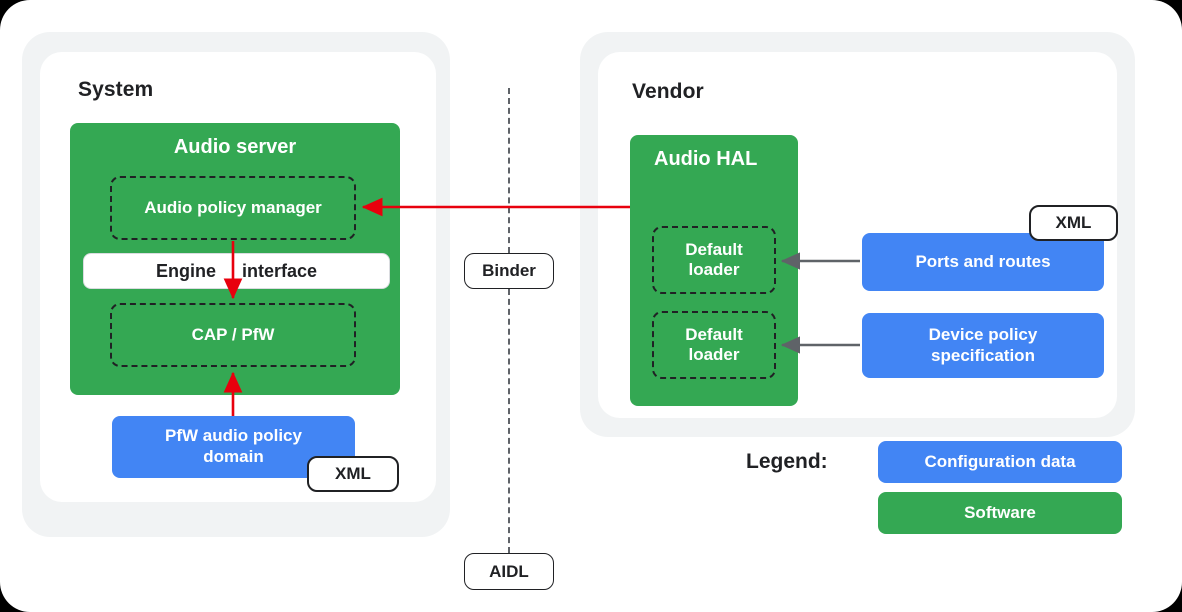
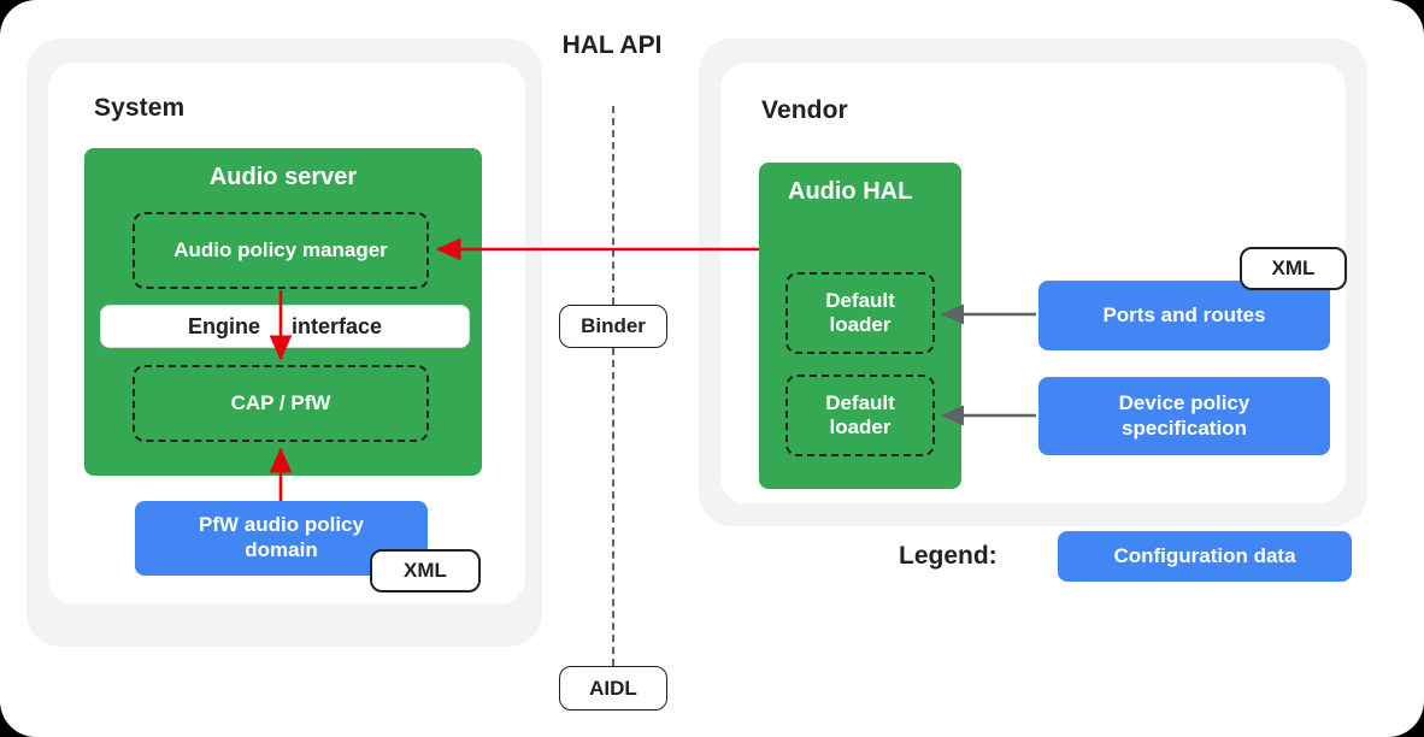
  System
  Audio server
  Audio policy manager
  Engine
  interface
  CAP / PfW
  PfW audio policy
  domain
  XML
+ HAL API
  Binder
  AIDL
  Vendor
  Audio HAL
  Default
  loader
  Default
  loader
  Ports and routes
  XML
  Device policy
  specification
  Legend:
  Configuration data
- Software
